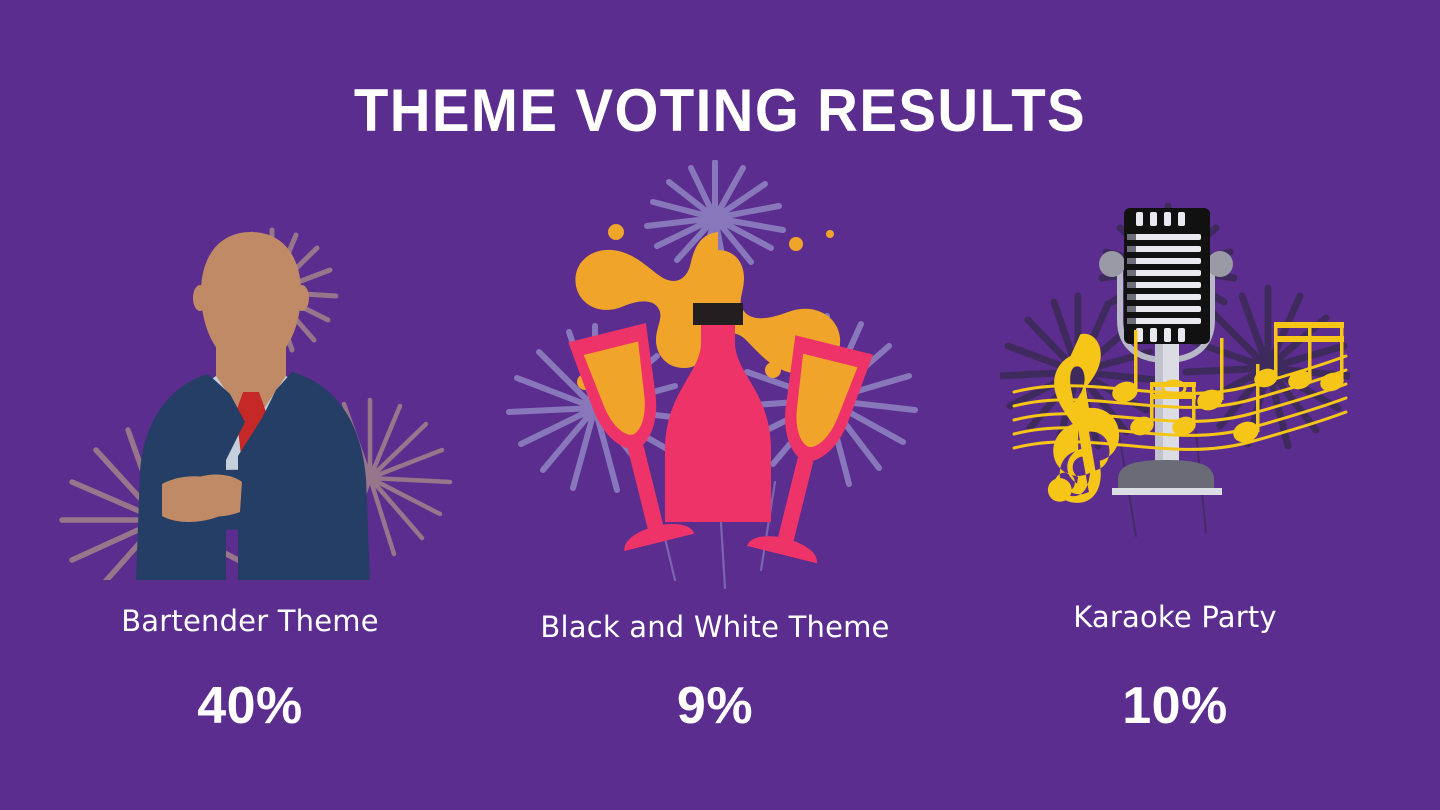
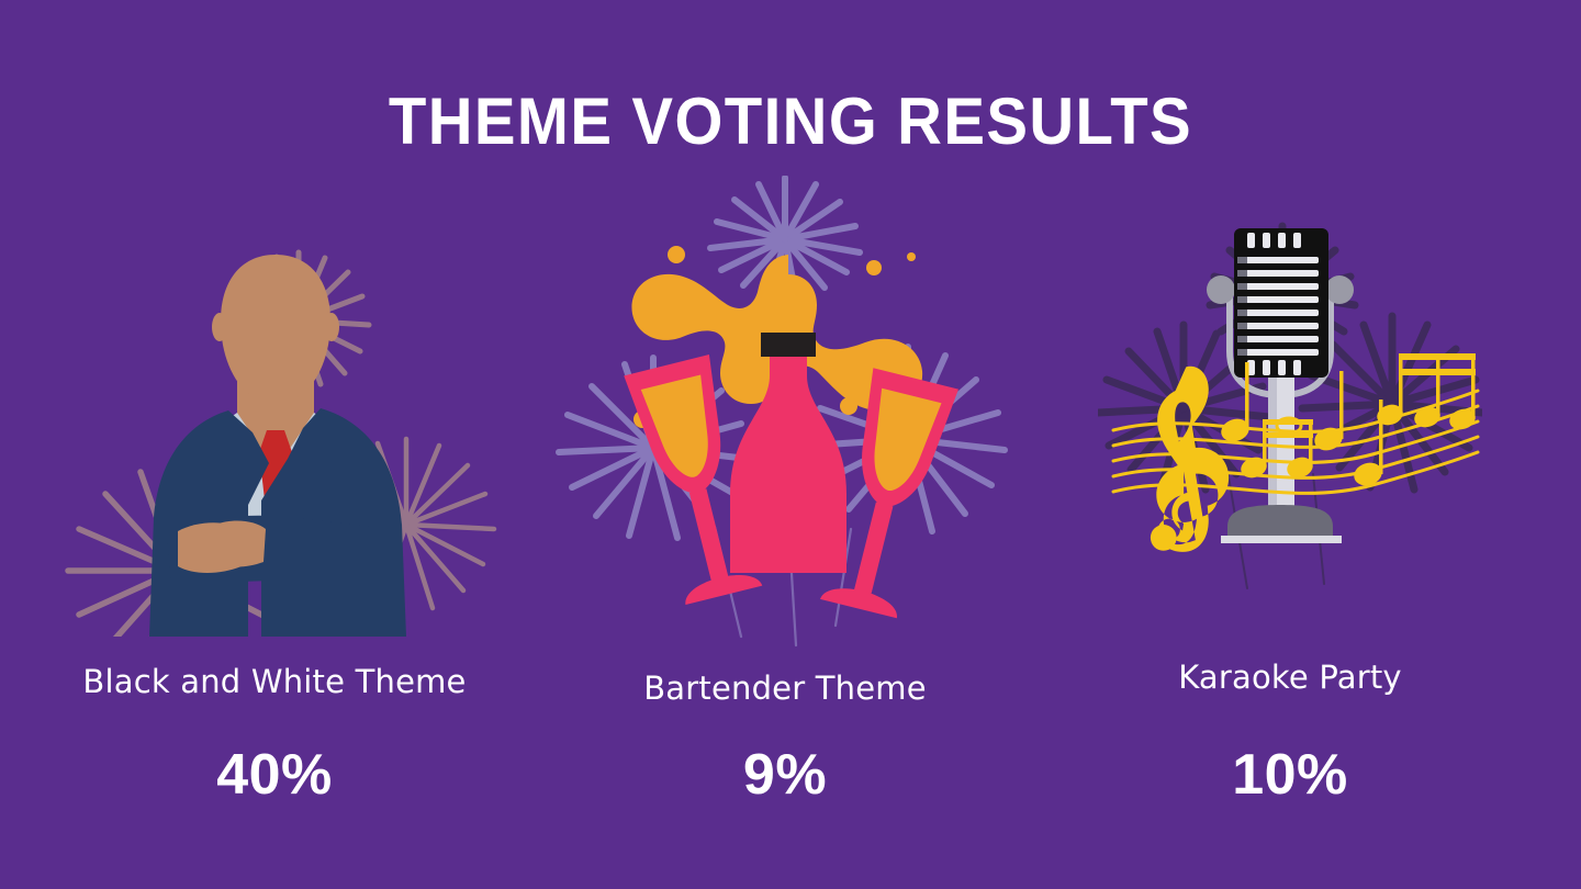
  THEME VOTING RESULTS
- Bartender Theme
+ Black and White Theme
  40%
- Black and White Theme
+ Bartender Theme
  9%
  Karaoke Party
  10%
